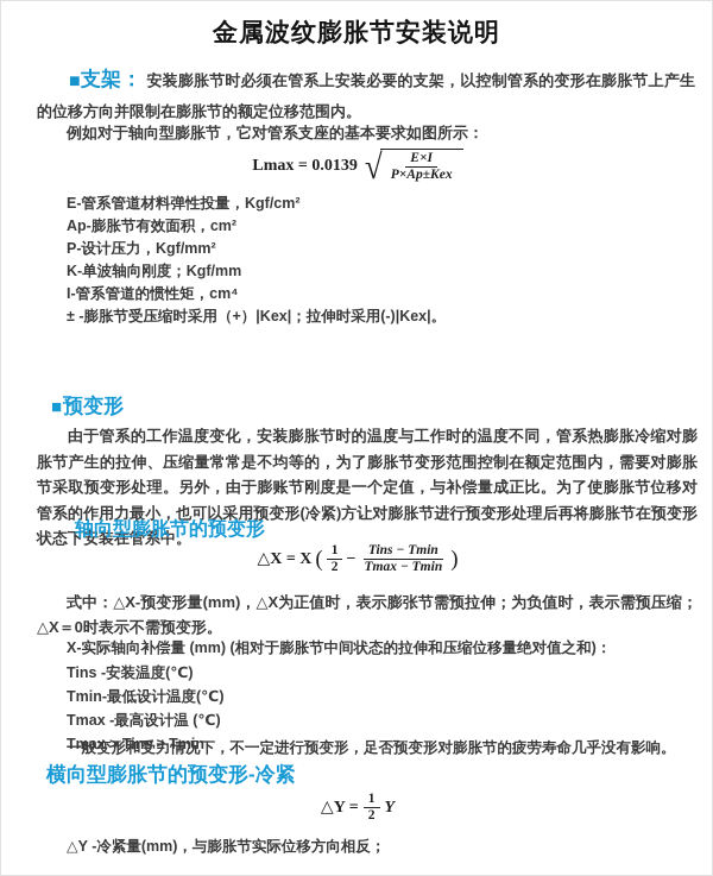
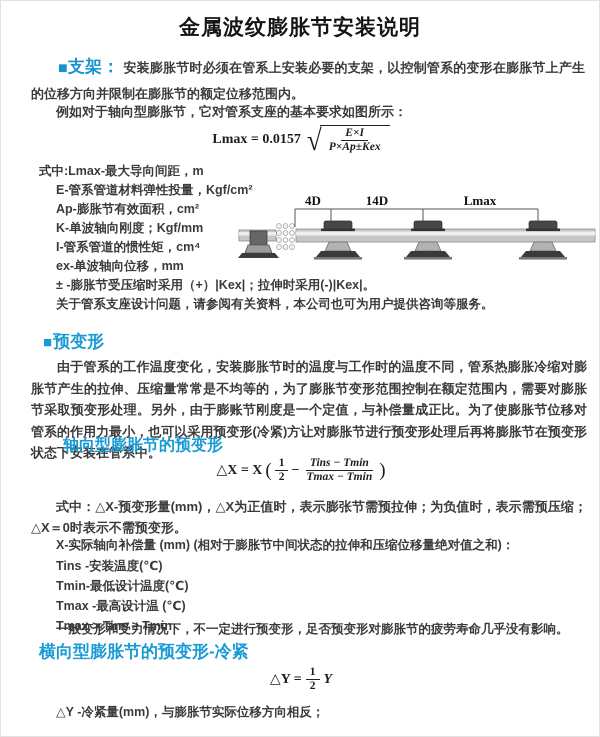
  金属波纹膨胀节安装说明
  ■支架： 安装膨胀节时必须在管系上安装必要的支架，以控制管系的变形在膨胀节上产生的位移方向并限制在膨胀节的额定位移范围内。
  例如对于轴向型膨胀节，它对管系支座的基本要求如图所示：
- Lmax = 0.0139
+ Lmax = 0.0157
  √
  E×I
  P×Ap±Kex
+ 式中:Lmax-最大导向间距，m
  E-管系管道材料弹性投量，Kgf/cm²
  Ap-膨胀节有效面积，cm²
- P-设计压力，Kgf/mm²
  K-单波轴向刚度；Kgf/mm
  I-管系管道的惯性矩，cm⁴
+ ex-单波轴向位移，mm
  ± -膨胀节受压缩时采用（+）|Kex|；拉伸时采用(-)|Kex|。
+ 关于管系支座设计问题，请参阅有关资料，本公司也可为用户提供咨询等服务。
+ 4D
+ 14D
+ Lmax
  ■预变形
  由于管系的工作温度变化，安装膨胀节时的温度与工作时的温度不同，管系热膨胀冷缩对膨胀节产生的拉伸、压缩量常常是不均等的，为了膨胀节变形范围控制在额定范围内，需要对膨胀节采取预变形处理。另外，由于膨账节刚度是一个定值，与补偿量成正比。为了使膨胀节位移对管系的作用力最小，也可以采用预变形(冷紧)方让对膨胀节进行预变形处理后再将膨胀节在预变形状态下安装在管系中。
  轴向型膨胀节的预变形
  △X = X
  (
  1
  2
  −
  Tins − Tmin
  Tmax − Tmin
  )
  式中：△X-预变形量(mm)，△X为正值时，表示膨张节需预拉伸；为负值时，表示需预压缩；△X＝0时表示不需预变形。
  X-实际轴向补偿量 (mm) (相对于膨胀节中间状态的拉伸和压缩位移量绝对值之和)：
  Tins -安装温度(℃)
  Tmin-最低设计温度(℃)
  Tmax -最高设计温 (℃)
  Tmax > Tins ≥ Tmin
  一般变形和受力情况下，不一定进行预变形，足否预变形对膨胀节的疲劳寿命几乎没有影响。
  横向型膨胀节的预变形-冷紧
  △Y =
  1
  2
  Y
  △Y -冷紧量(mm)，与膨胀节实际位移方向相反；
